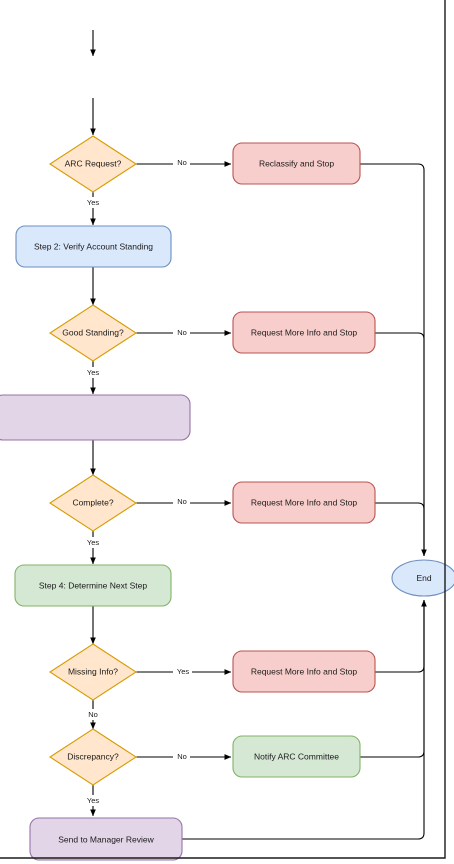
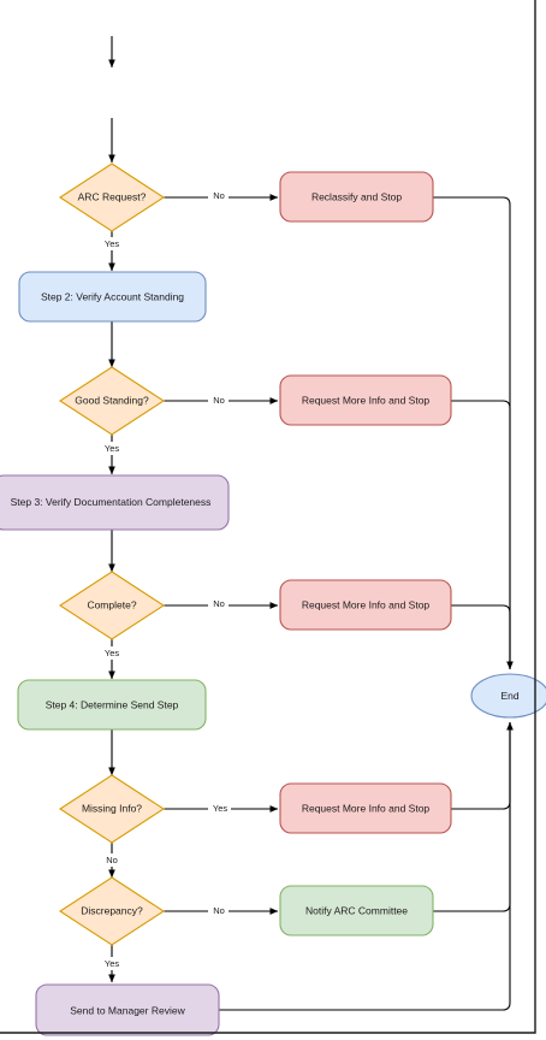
  No
  Yes
  No
  Yes
  No
  Yes
  Yes
  No
  No
  Yes
  ARC Request?
  Reclassify and Stop
  Step 2: Verify Account Standing
  Good Standing?
  Request More Info and Stop
+ Step 3: Verify Documentation Completeness
  Complete?
  Request More Info and Stop
- Step 4: Determine Next Step
+ Step 4: Determine Send Step
  Missing Info?
  Request More Info and Stop
  Discrepancy?
  Notify ARC Committee
  Send to Manager Review
  End
